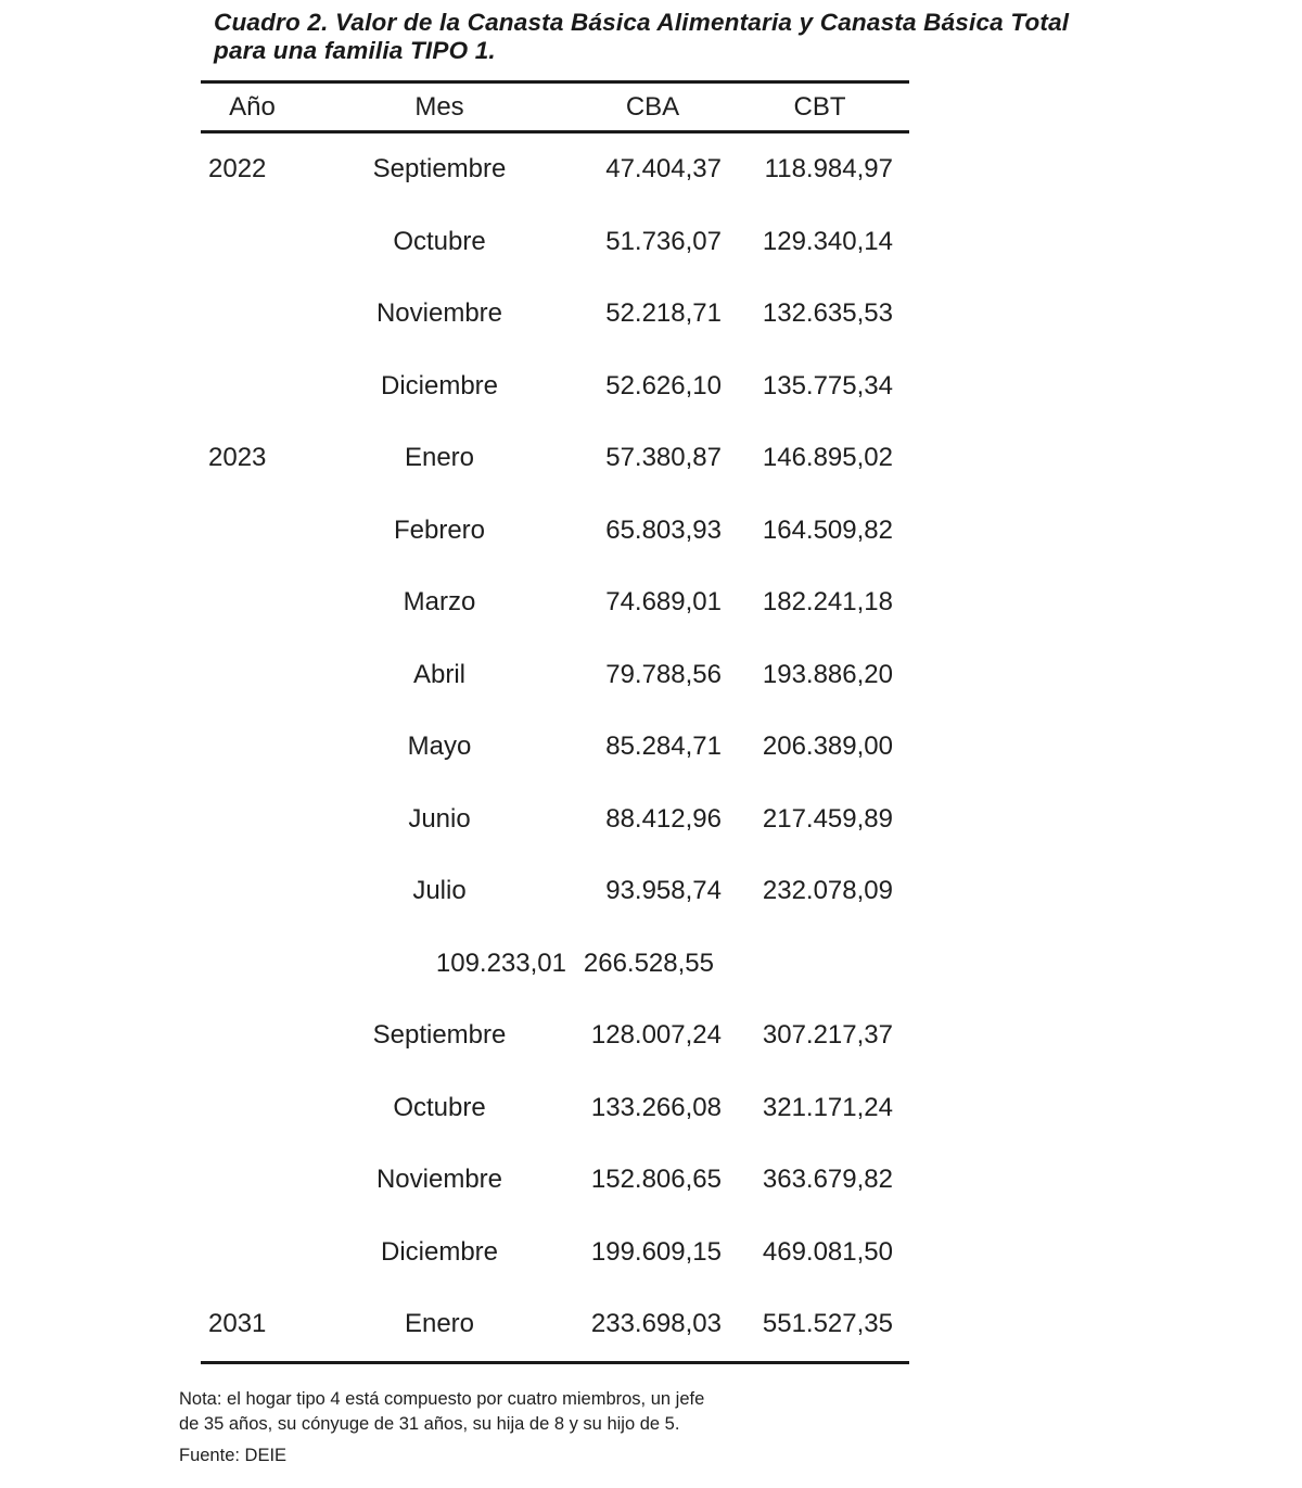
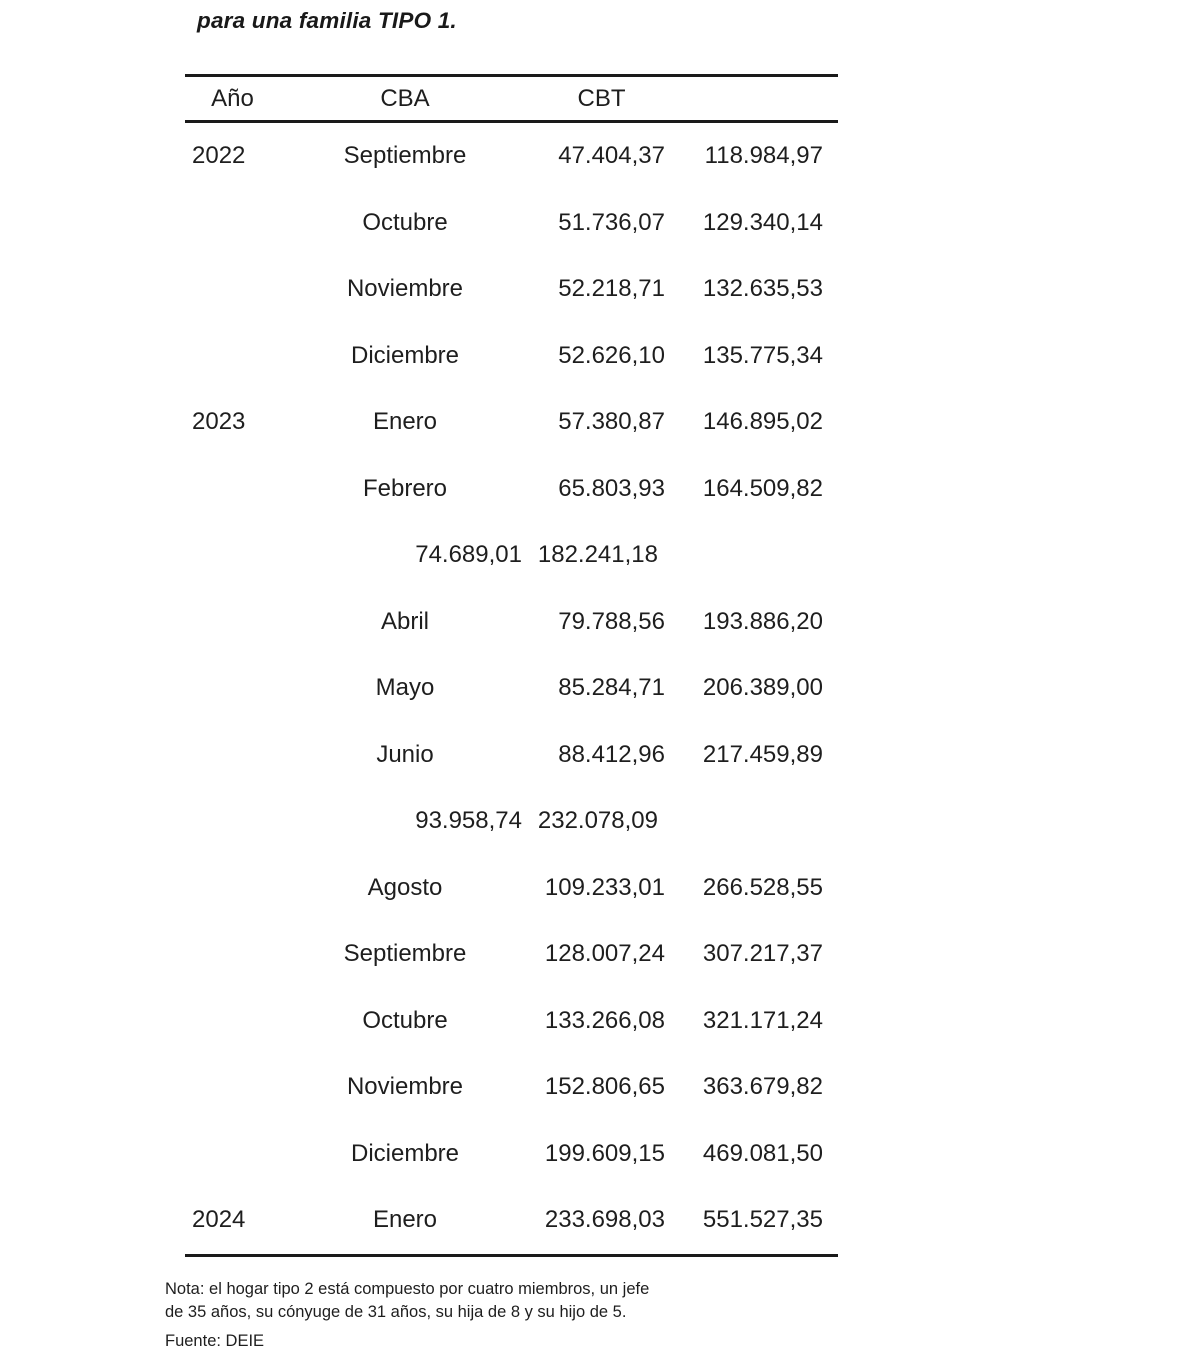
- Cuadro 2. Valor de la Canasta Básica Alimentaria y Canasta Básica Total
  para una familia TIPO 1.
  Año
- Mes
  CBA
  CBT
  2022
  Septiembre
  47.404,37
  118.984,97
  Octubre
  51.736,07
  129.340,14
  Noviembre
  52.218,71
  132.635,53
  Diciembre
  52.626,10
  135.775,34
  2023
  Enero
  57.380,87
  146.895,02
  Febrero
  65.803,93
  164.509,82
- Marzo
  74.689,01
  182.241,18
  Abril
  79.788,56
  193.886,20
  Mayo
  85.284,71
  206.389,00
  Junio
  88.412,96
  217.459,89
- Julio
  93.958,74
  232.078,09
+ Agosto
  109.233,01
  266.528,55
  Septiembre
  128.007,24
  307.217,37
  Octubre
  133.266,08
  321.171,24
  Noviembre
  152.806,65
  363.679,82
  Diciembre
  199.609,15
  469.081,50
- 2031
+ 2024
  Enero
  233.698,03
  551.527,35
- Nota: el hogar tipo 4 está compuesto por cuatro miembros, un jefe
+ Nota: el hogar tipo 2 está compuesto por cuatro miembros, un jefe
  de 35 años, su cónyuge de 31 años, su hija de 8 y su hijo de 5.
  Fuente: DEIE
